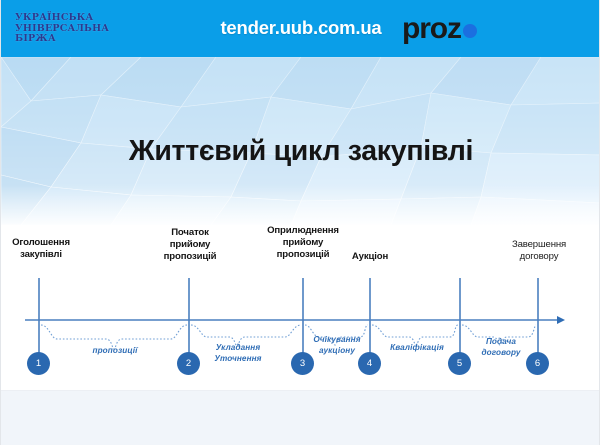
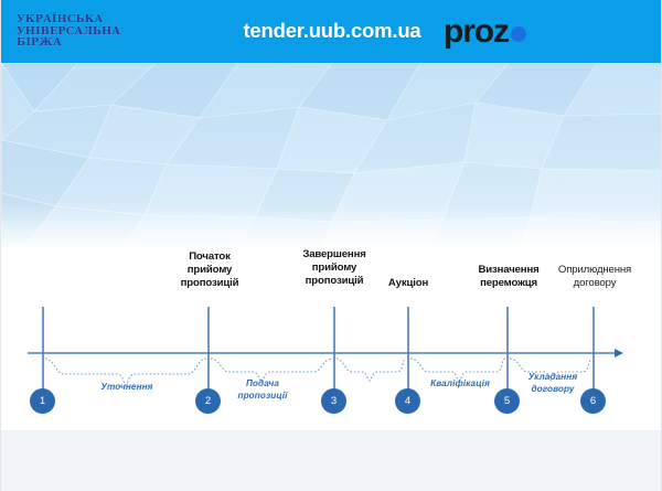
  УКРАЇНСЬКА
  УНІВЕРСАЛЬНА
  БІРЖА
  tender.uub.com.ua
  proz
- Життєвий цикл закупівлі
- Оголошення
- закупівлі
  Початок
  прийому
  пропозицій
- Оприлюднення
+ Завершення
  прийому
  пропозицій
  Аукціон
+ Визначення
+ переможця
- Завершення
+ Оприлюднення
  договору
- пропозиції
+ Уточнення
- Укладання
+ Подача
- Уточнення
+ пропозиції
- Очікування
- аукціону
  Кваліфікація
- Подача
+ Укладання
  договору
  1
  2
  3
  4
  5
  6
